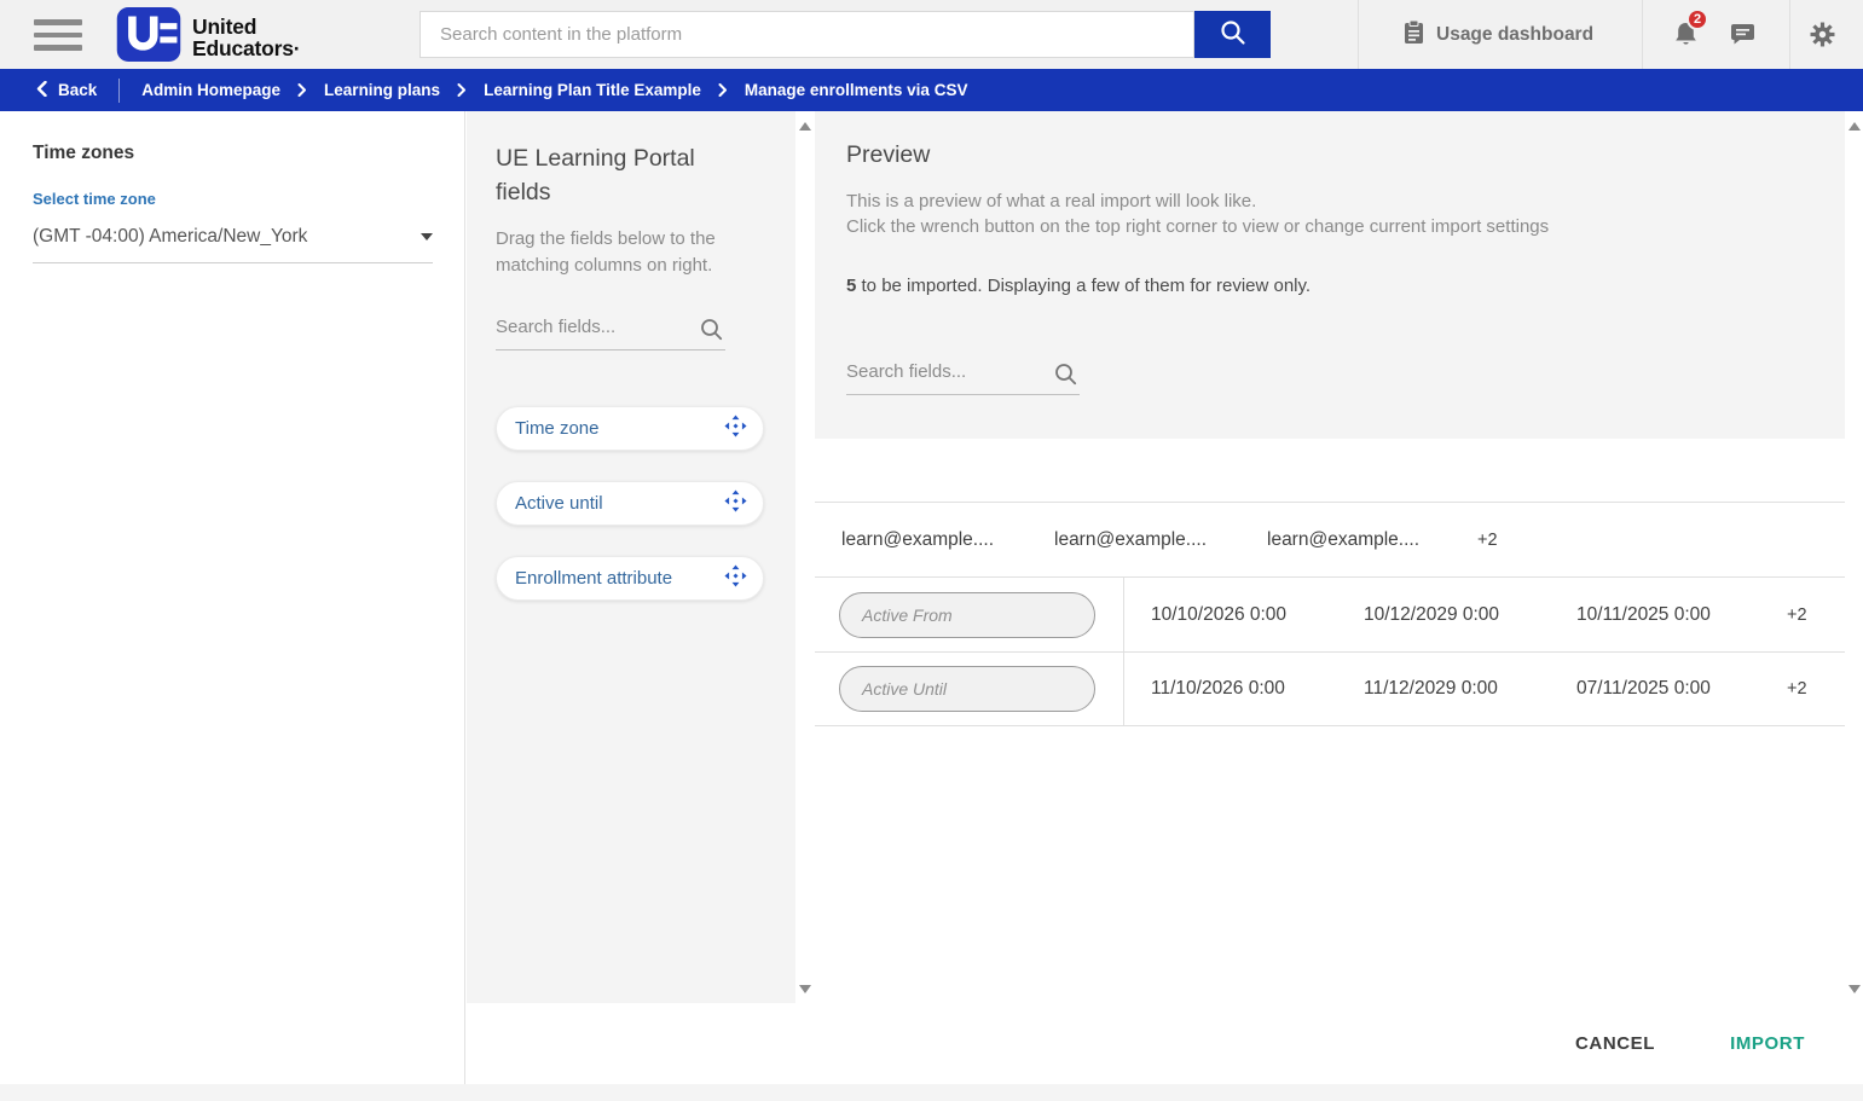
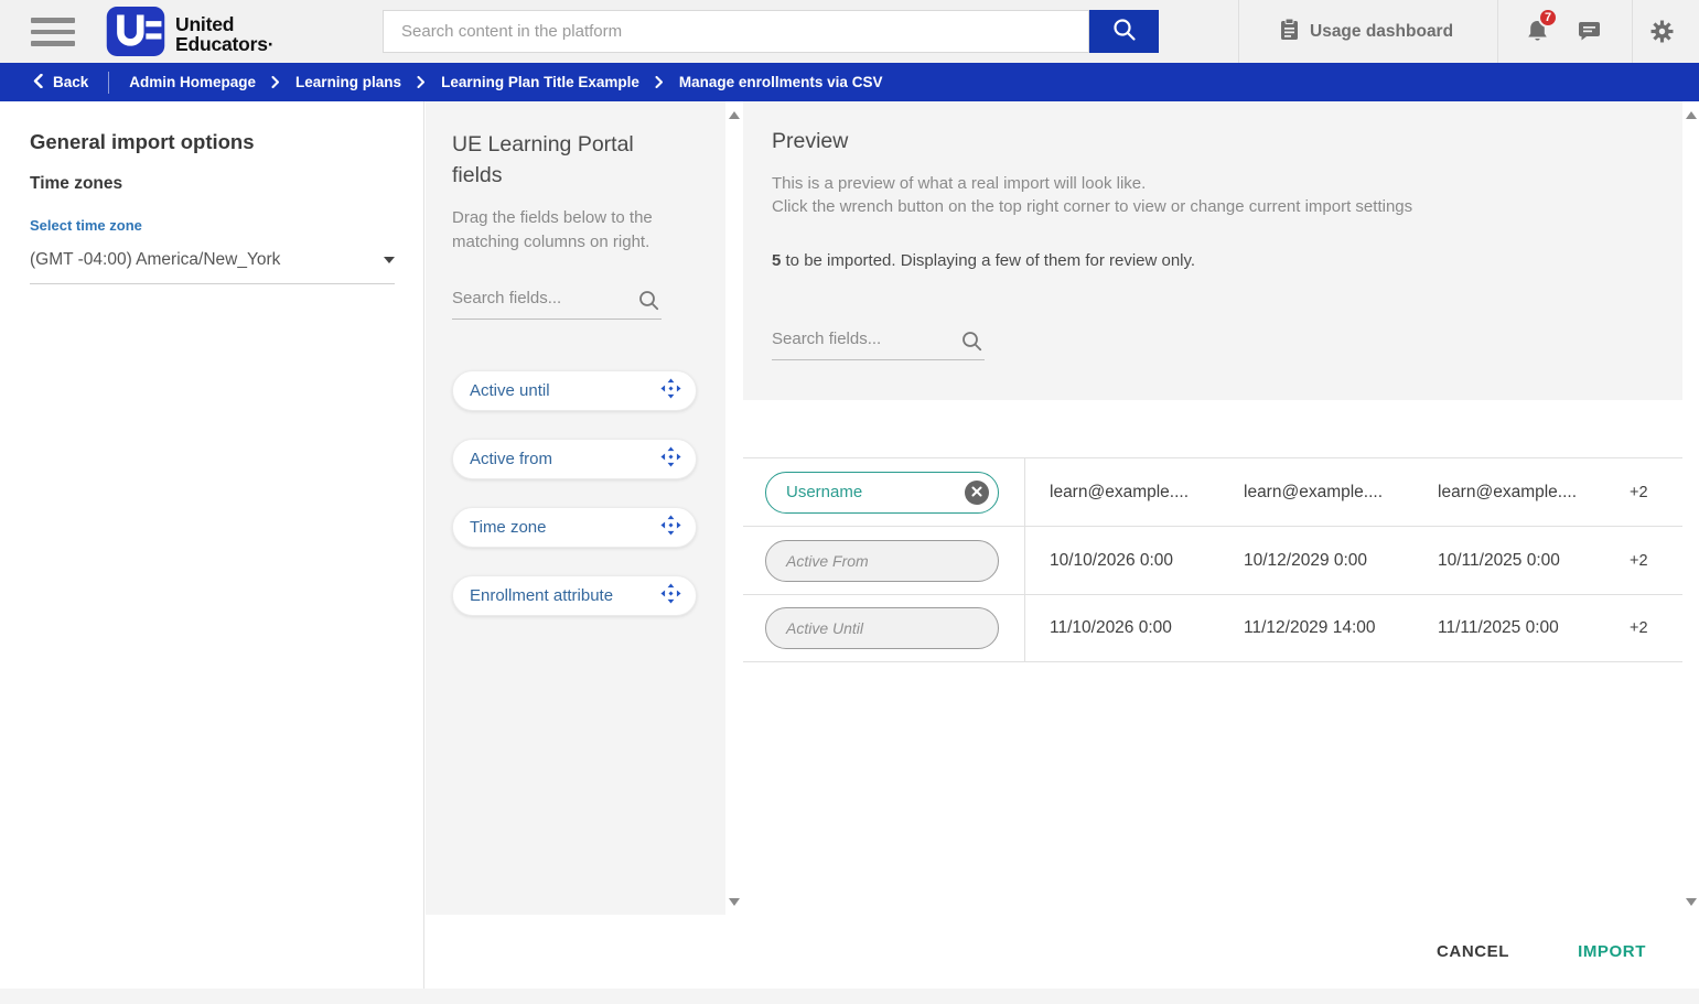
  United
  Educators·
  Search content in the platform
  Usage dashboard
- 2
+ 7
  Back
  Admin Homepage
  Learning plans
  Learning Plan Title Example
  Manage enrollments via CSV
+ General import options
  Time zones
  Select time zone
  (GMT -04:00) America/New_York
  UE Learning Portal fields
  Drag the fields below to the matching columns on right.
  Search fields...
- Time zone
+ Active until
+ Active from
- Active until
+ Time zone
  Enrollment attribute
  Preview
  This is a preview of what a real import will look like.
  Click the wrench button on the top right corner to view or change current import settings
  5 to be imported. Displaying a few of them for review only.
  Search fields...
+ Username
  learn@example....
  learn@example....
  learn@example....
  +2
  Active From
  10/10/2026 0:00
  10/12/2029 0:00
  10/11/2025 0:00
  +2
  Active Until
  11/10/2026 0:00
- 11/12/2029 0:00
+ 11/12/2029 14:00
- 07/11/2025 0:00
+ 11/11/2025 0:00
  +2
  CANCEL
  IMPORT
